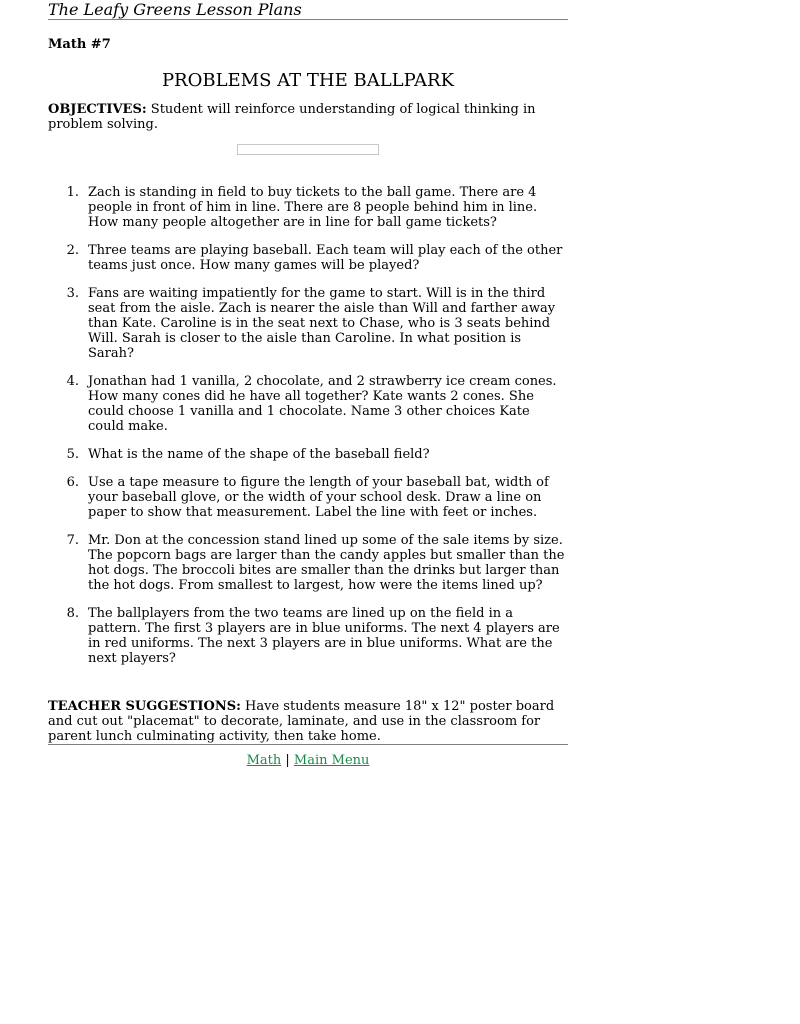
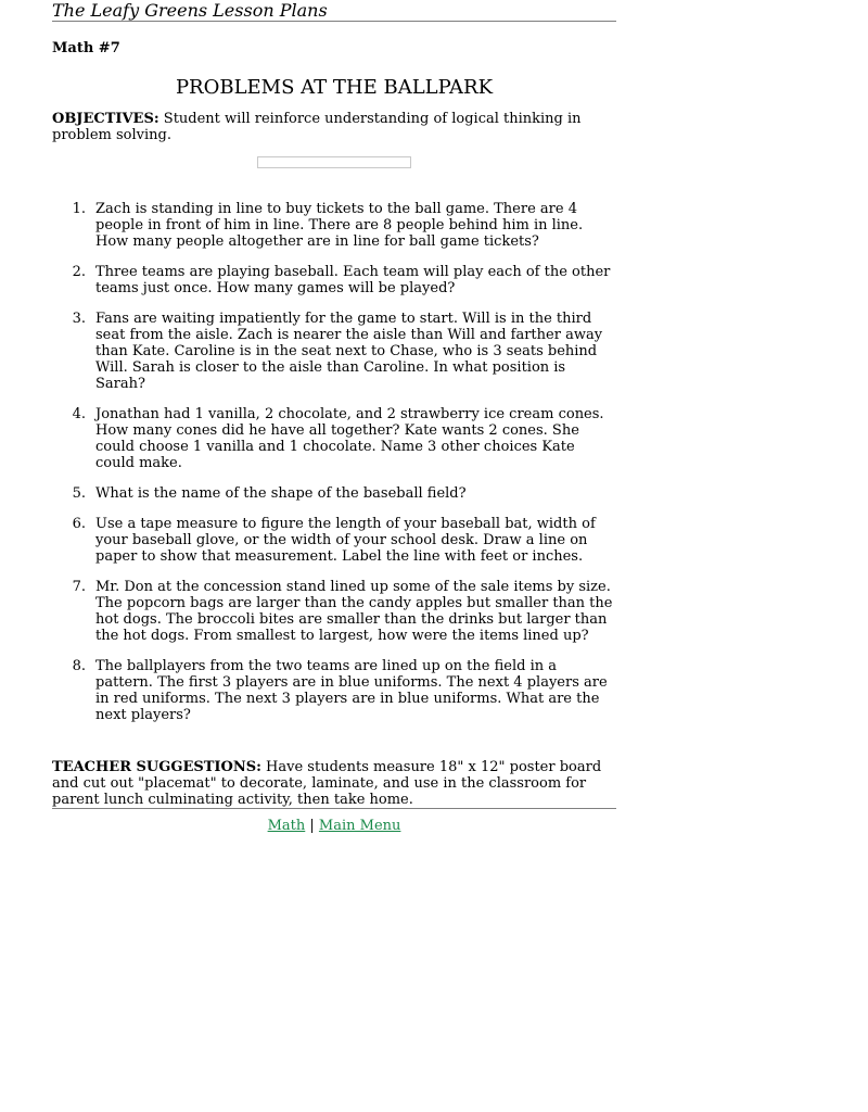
  The Leafy Greens Lesson Plans
  Math #7
  PROBLEMS AT THE BALLPARK
  OBJECTIVES: Student will reinforce understanding of logical thinking in problem solving.
  1.
- Zach is standing in field to buy tickets to the ball game. There are 4 people in front of him in line. There are 8 people behind him in line. How many people altogether are in line for ball game tickets?
+ Zach is standing in line to buy tickets to the ball game. There are 4 people in front of him in line. There are 8 people behind him in line. How many people altogether are in line for ball game tickets?
  2.
  Three teams are playing baseball. Each team will play each of the other teams just once. How many games will be played?
  3.
  Fans are waiting impatiently for the game to start. Will is in the third seat from the aisle. Zach is nearer the aisle than Will and farther away than Kate. Caroline is in the seat next to Chase, who is 3 seats behind Will. Sarah is closer to the aisle than Caroline. In what position is Sarah?
  4.
  Jonathan had 1 vanilla, 2 chocolate, and 2 strawberry ice cream cones. How many cones did he have all together? Kate wants 2 cones. She could choose 1 vanilla and 1 chocolate. Name 3 other choices Kate could make.
  5.
  What is the name of the shape of the baseball field?
  6.
  Use a tape measure to figure the length of your baseball bat, width of your baseball glove, or the width of your school desk. Draw a line on paper to show that measurement. Label the line with feet or inches.
  7.
  Mr. Don at the concession stand lined up some of the sale items by size. The popcorn bags are larger than the candy apples but smaller than the hot dogs. The broccoli bites are smaller than the drinks but larger than the hot dogs. From smallest to largest, how were the items lined up?
  8.
  The ballplayers from the two teams are lined up on the field in a pattern. The first 3 players are in blue uniforms. The next 4 players are in red uniforms. The next 3 players are in blue uniforms. What are the next players?
  TEACHER SUGGESTIONS: Have students measure 18" x 12" poster board and cut out "placemat" to decorate, laminate, and use in the classroom for parent lunch culminating activity, then take home.
  Math | Main Menu
